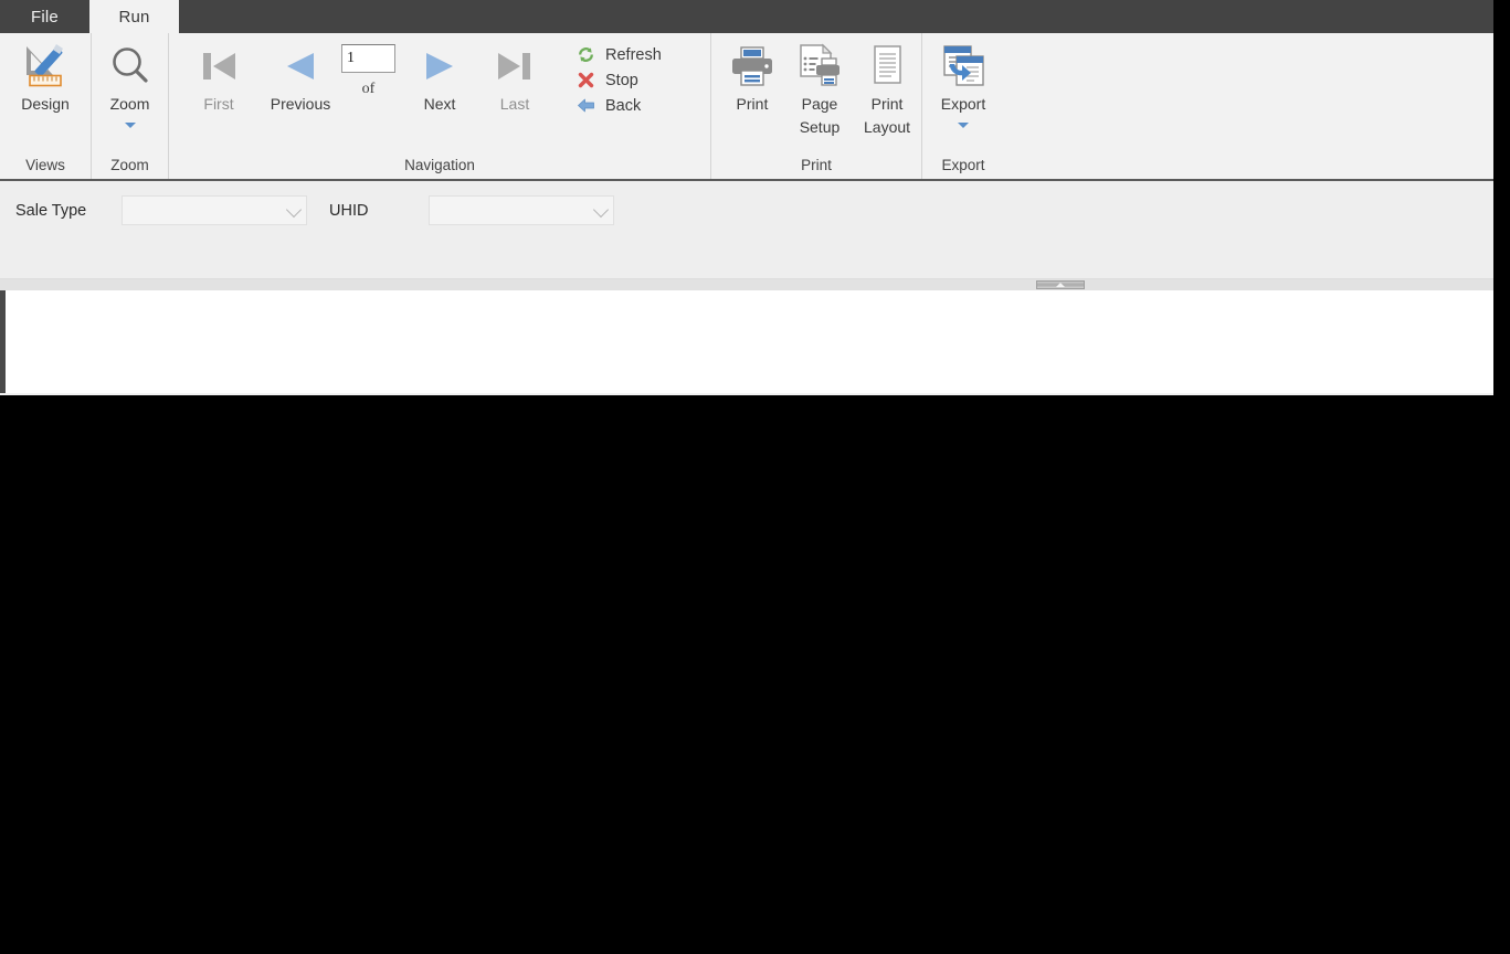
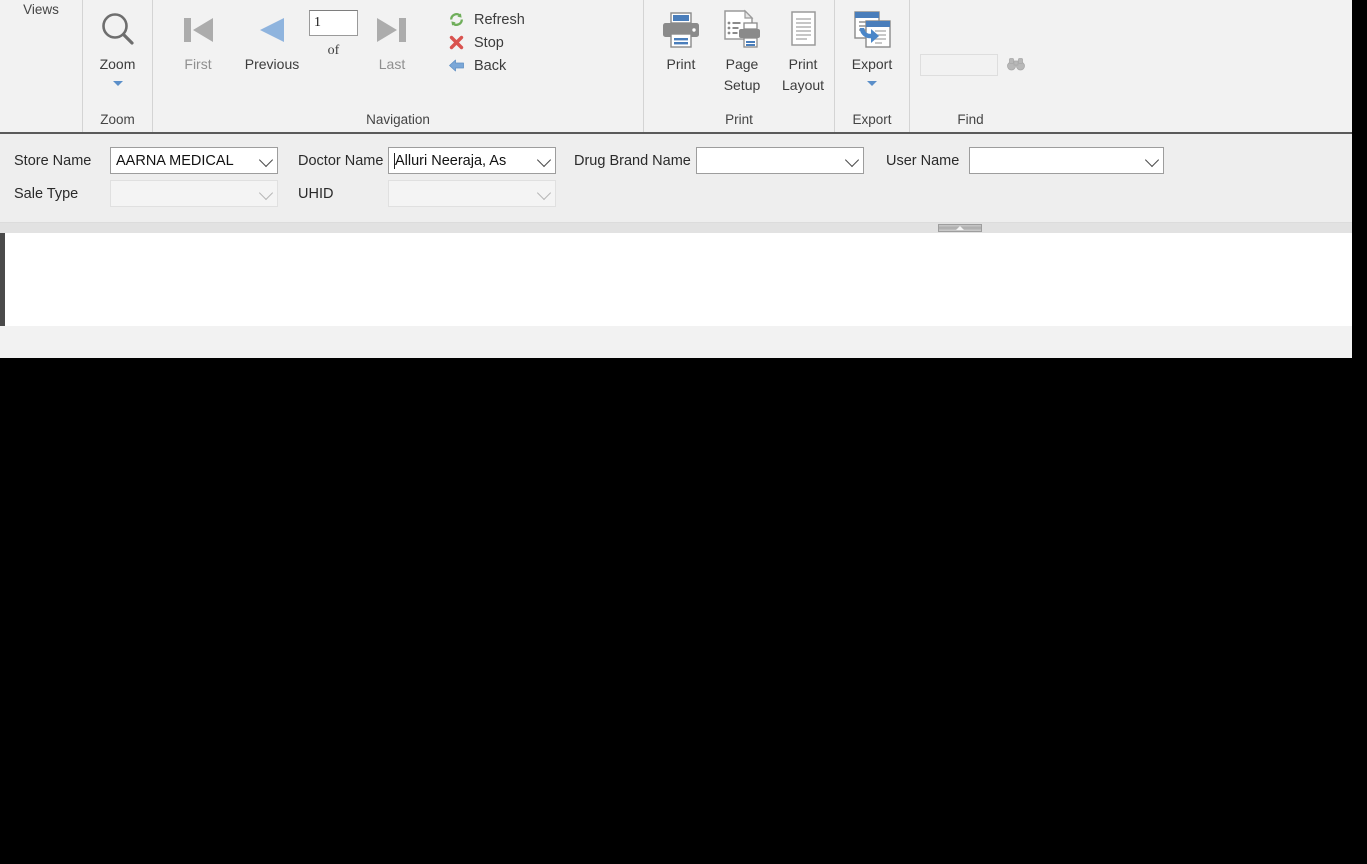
- File
- Run
- Design
  Views
  Zoom
  Zoom
  First
  Previous
  1
  of
- Next
  Last
  Refresh
  Stop
  Back
  Navigation
  Print
  Page
  Setup
  Print
  Layout
  Print
  Export
  Export
+ Find
+ Store Name
+ AARNA MEDICAL
+ Doctor Name
+ Alluri Neeraja, As
+ Drug Brand Name
+ User Name
  Sale Type
  UHID
